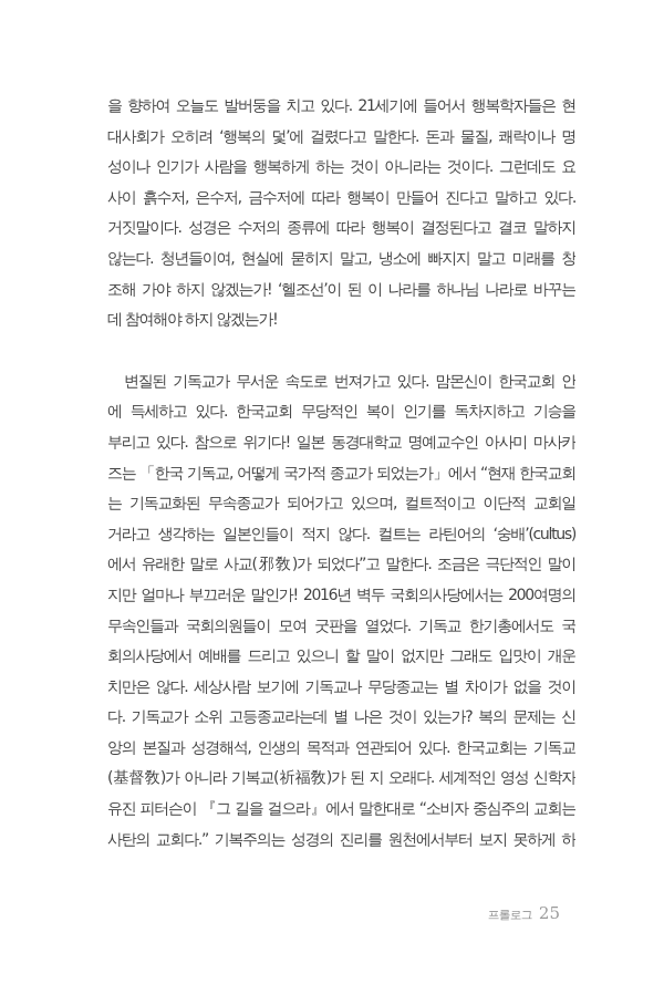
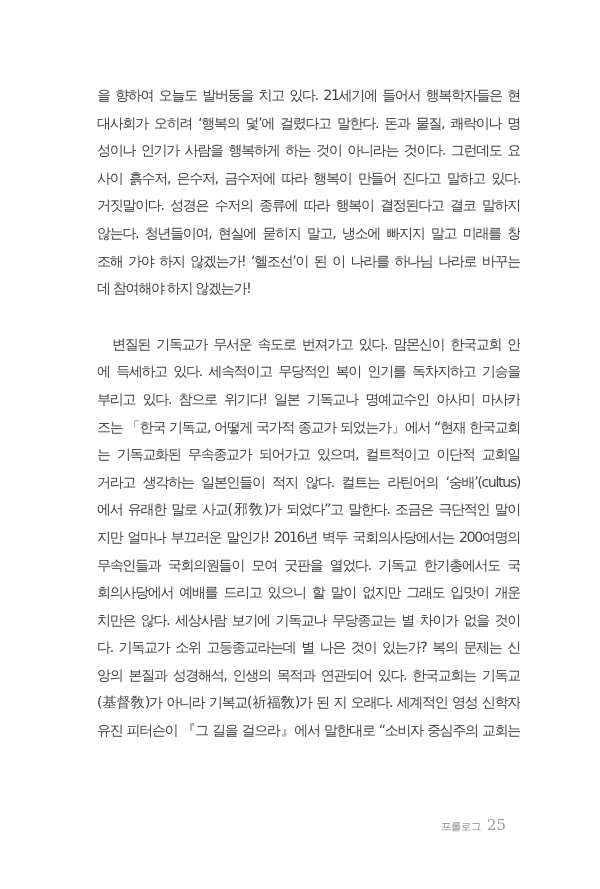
  을 향하여 오늘도 발버둥을 치고 있다. 21세기에 들어서 행복학자들은 현
  대사회가 오히려 ‘행복의 덫’에 걸렸다고 말한다. 돈과 물질, 쾌락이나 명
  성이나 인기가 사람을 행복하게 하는 것이 아니라는 것이다. 그런데도 요
  사이 흙수저, 은수저, 금수저에 따라 행복이 만들어 진다고 말하고 있다.
  거짓말이다. 성경은 수저의 종류에 따라 행복이 결정된다고 결코 말하지
  않는다. 청년들이여, 현실에 묻히지 말고, 냉소에 빠지지 말고 미래를 창
  조해 가야 하지 않겠는가! ‘헬조선’이 된 이 나라를 하나님 나라로 바꾸는
  데 참여해야 하지 않겠는가!
  변질된 기독교가 무서운 속도로 번져가고 있다. 맘몬신이 한국교회 안
- 에 득세하고 있다. 한국교회 무당적인 복이 인기를 독차지하고 기승을
+ 에 득세하고 있다. 세속적이고 무당적인 복이 인기를 독차지하고 기승을
- 부리고 있다. 참으로 위기다! 일본 동경대학교 명예교수인 아사미 마사카
+ 부리고 있다. 참으로 위기다! 일본 기독교나 명예교수인 아사미 마사카
  즈는 「한국 기독교, 어떻게 국가적 종교가 되었는가」에서 “현재 한국교회
  는 기독교화된 무속종교가 되어가고 있으며, 컬트적이고 이단적 교회일
  거라고 생각하는 일본인들이 적지 않다. 컬트는 라틴어의 ‘숭배’(cultus)
  에서 유래한 말로 사교(邪敎)가 되었다”고 말한다. 조금은 극단적인 말이
  지만 얼마나 부끄러운 말인가! 2016년 벽두 국회의사당에서는 200여명의
  무속인들과 국회의원들이 모여 굿판을 열었다. 기독교 한기총에서도 국
  회의사당에서 예배를 드리고 있으니 할 말이 없지만 그래도 입맛이 개운
  치만은 않다. 세상사람 보기에 기독교나 무당종교는 별 차이가 없을 것이
  다. 기독교가 소위 고등종교라는데 별 나은 것이 있는가? 복의 문제는 신
  앙의 본질과 성경해석, 인생의 목적과 연관되어 있다. 한국교회는 기독교
  (基督敎)가 아니라 기복교(祈福敎)가 된 지 오래다. 세계적인 영성 신학자
  유진 피터슨이 『그 길을 걸으라』에서 말한대로 “소비자 중심주의 교회는
- 사탄의 교회다.” 기복주의는 성경의 진리를 원천에서부터 보지 못하게 하
  프롤로그
  25
